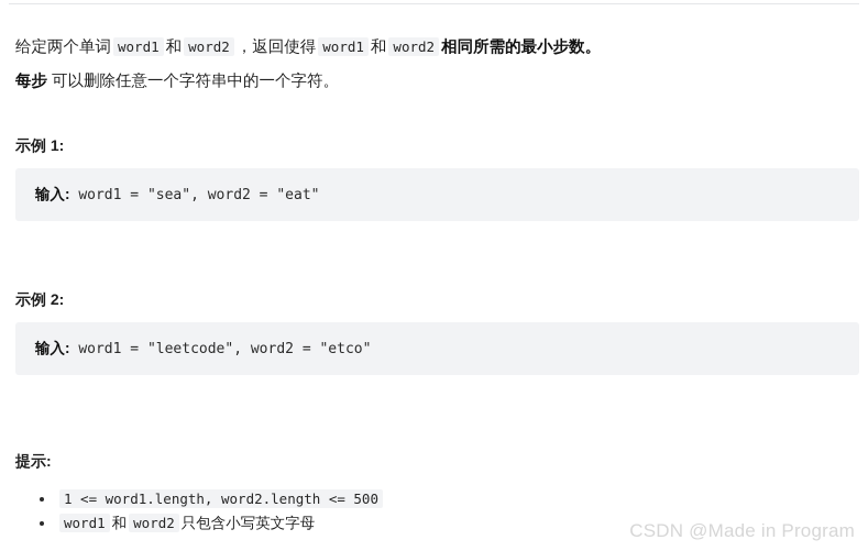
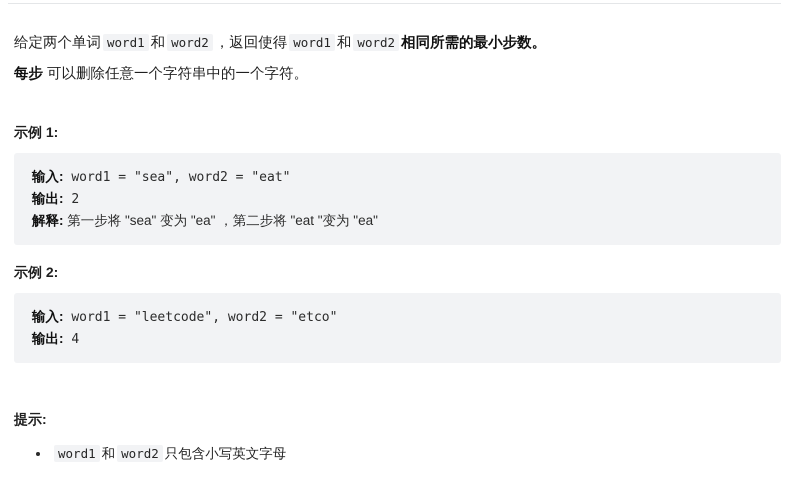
  给定两个单词 word1 和 word2 ，返回使得 word1 和 word2 相同所需的最小步数。
  每步 可以删除任意一个字符串中的一个字符。
  示例 1:
  输入: word1 = "sea", word2 = "eat"
+ 输出: 2
+ 解释: 第一步将 "sea" 变为 "ea" ，第二步将 "eat "变为 "ea"
  示例 2:
  输入: word1 = "leetcode", word2 = "etco"
+ 输出: 4
  提示:
- 1 <= word1.length, word2.length <= 500
  word1 和 word2 只包含小写英文字母
- CSDN @Made in Program
